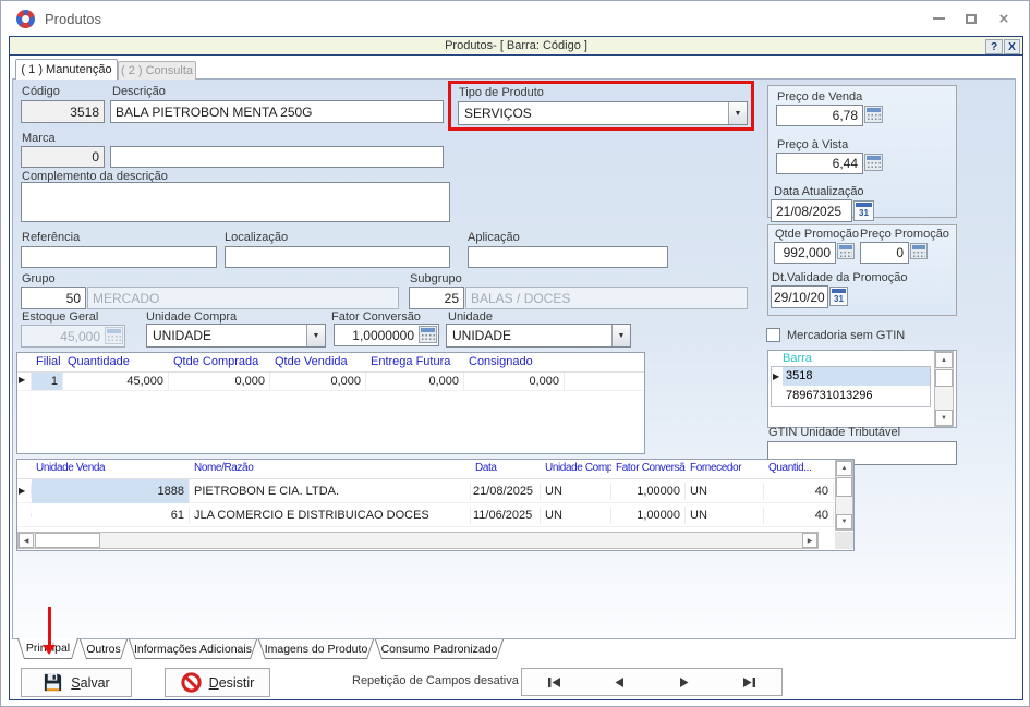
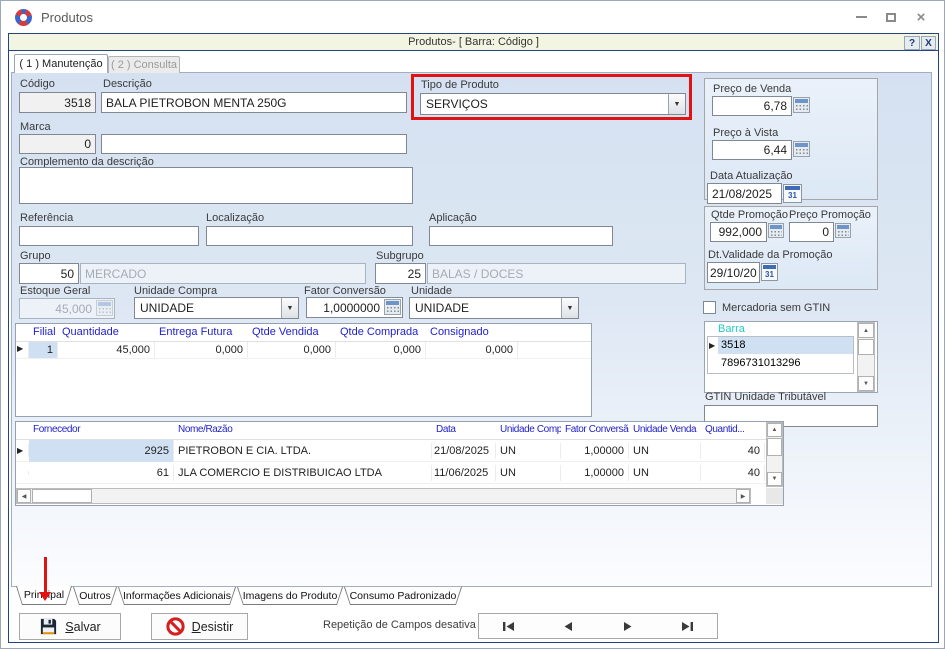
  Produtos
  ×
  Produtos- [ Barra: Código ]
  ?
  X
  ( 1 ) Manutenção
  ( 2 ) Consulta
  Código
  3518
  Descrição
  BALA PIETROBON MENTA 250G
  Tipo de Produto
  SERVIÇOS
  Marca
  0
  Complemento da descrição
  Referência
  Localização
  Aplicação
  Grupo
  50
  MERCADO
  Subgrupo
  25
  BALAS / DOCES
  Estoque Geral
  45,000
  Unidade Compra
  UNIDADE
  Fator Conversão
  1,0000000
  Unidade
  UNIDADE
  Preço de Venda
  6,78
  Preço à Vista
  6,44
  Data Atualização
  21/08/2025
  31
  Qtde Promoção
  992,000
  Preço Promoção
  0
  Dt.Validade da Promoção
  29/10/20
  31
  Mercadoria sem GTIN
  Barra
  ▶
  3518
  7896731013296
  GTIN Unidade Tributável
  Filial
  Quantidade
- Qtde Comprada
+ Entrega Futura
  Qtde Vendida
- Entrega Futura
+ Qtde Comprada
  Consignado
  ▶
  1
  45,000
  0,000
  0,000
  0,000
  0,000
- Unidade Venda
+ Fornecedor
  Nome/Razão
  Data
  Unidade Comp
  Fator Conversã
- Fornecedor
+ Unidade Venda
  Quantid...
  ▶
- 1888
+ 2925
  PIETROBON E CIA. LTDA.
  21/08/2025
  UN
  1,00000
  UN
  40
  61
- JLA COMERCIO E DISTRIBUICAO DOCES
+ JLA COMERCIO E DISTRIBUICAO LTDA
  11/06/2025
  UN
  1,00000
  UN
  40
  Principal
  Outros
  Informações Adicionais
  Imagens do Produto
  Consumo Padronizado
  Salvar
  Desistir
  Repetição de Campos desativa
